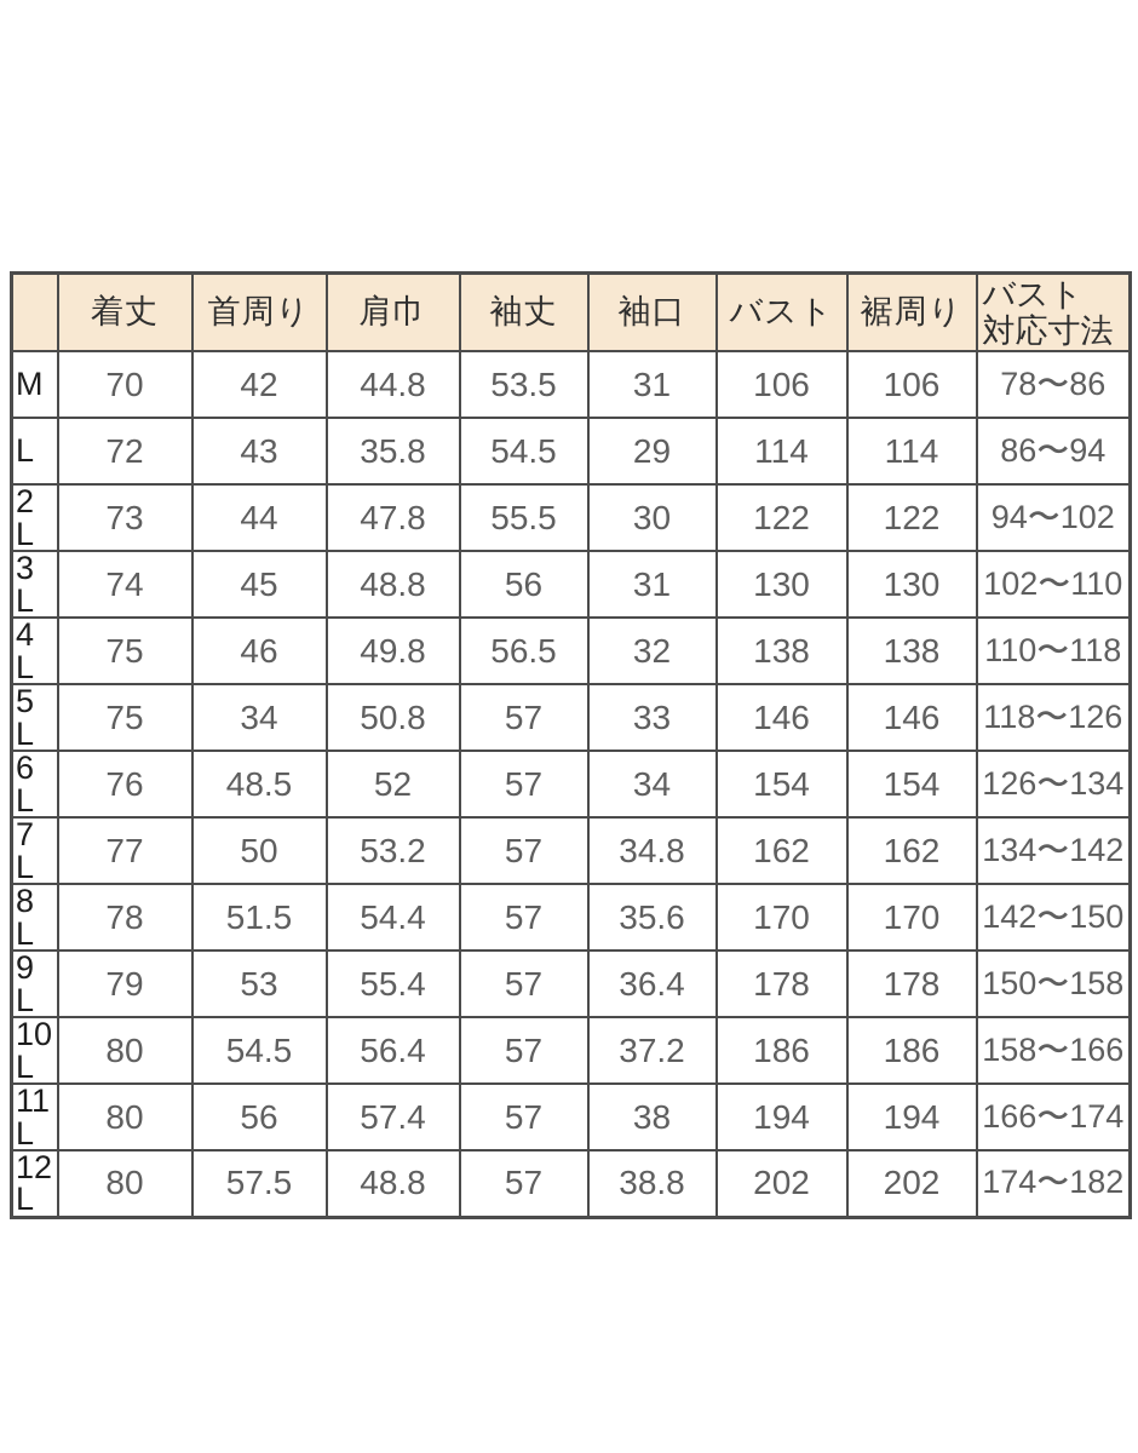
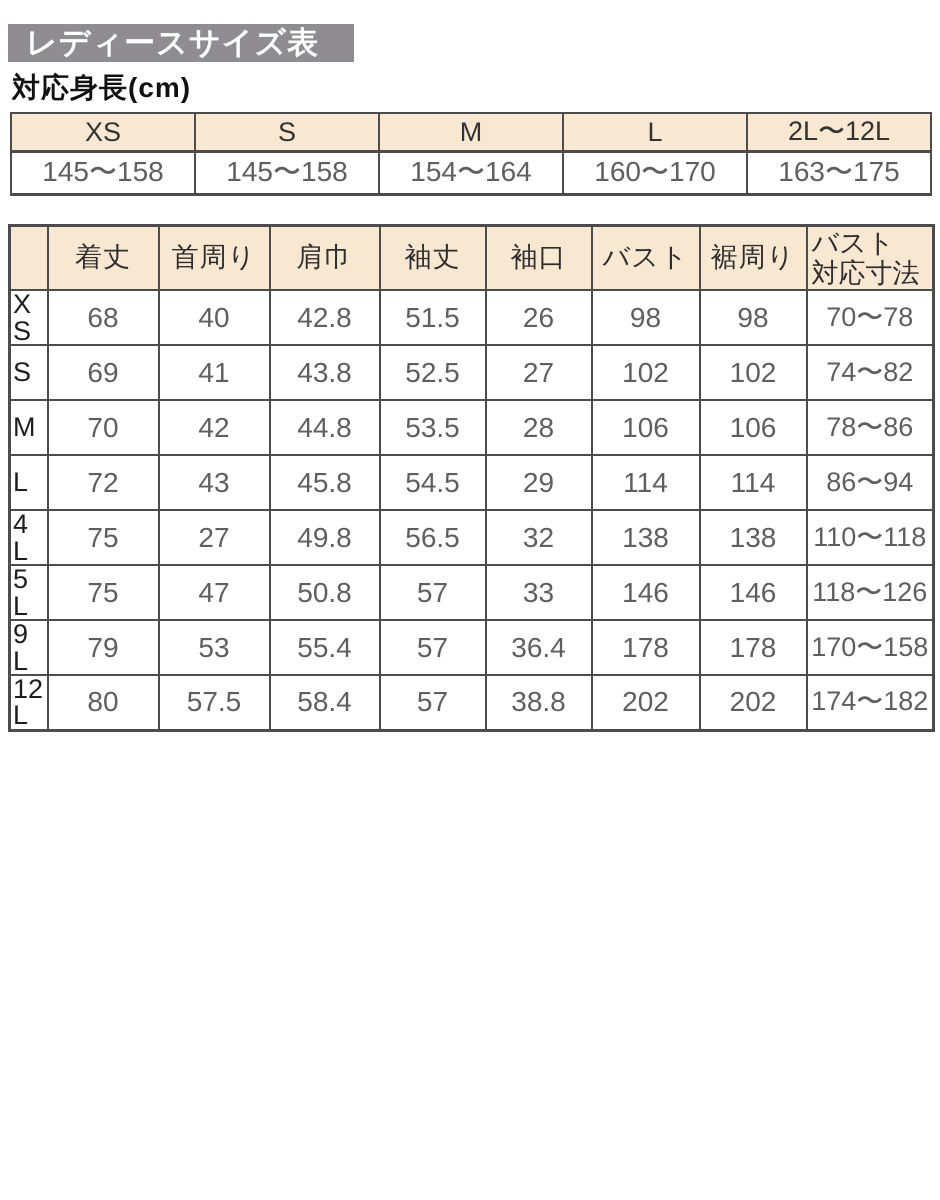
+ レディースサイズ表
+ 対応身長(cm)
+ XS	S	M	L	2L〜12L
+ 145〜158	145〜158	154〜164	160〜170	163〜175
  	着丈	首周り	肩巾	袖丈	袖口	バスト	裾周り	バスト 対応寸法
+ X S	68	40	42.8	51.5	26	98	98	70〜78
+ S	69	41	43.8	52.5	27	102	102	74〜82
- M	70	42	44.8	53.5	31	106	106	78〜86
+ M	70	42	44.8	53.5	28	106	106	78〜86
- L	72	43	35.8	54.5	29	114	114	86〜94
+ L	72	43	45.8	54.5	29	114	114	86〜94
- 2 L	73	44	47.8	55.5	30	122	122	94〜102
- 3 L	74	45	48.8	56	31	130	130	102〜110
- 4 L	75	46	49.8	56.5	32	138	138	110〜118
+ 4 L	75	27	49.8	56.5	32	138	138	110〜118
- 5 L	75	34	50.8	57	33	146	146	118〜126
+ 5 L	75	47	50.8	57	33	146	146	118〜126
- 6 L	76	48.5	52	57	34	154	154	126〜134
- 7 L	77	50	53.2	57	34.8	162	162	134〜142
- 8 L	78	51.5	54.4	57	35.6	170	170	142〜150
- 9 L	79	53	55.4	57	36.4	178	178	150〜158
+ 9 L	79	53	55.4	57	36.4	178	178	170〜158
- 10 L	80	54.5	56.4	57	37.2	186	186	158〜166
- 11 L	80	56	57.4	57	38	194	194	166〜174
- 12 L	80	57.5	48.8	57	38.8	202	202	174〜182
+ 12 L	80	57.5	58.4	57	38.8	202	202	174〜182
